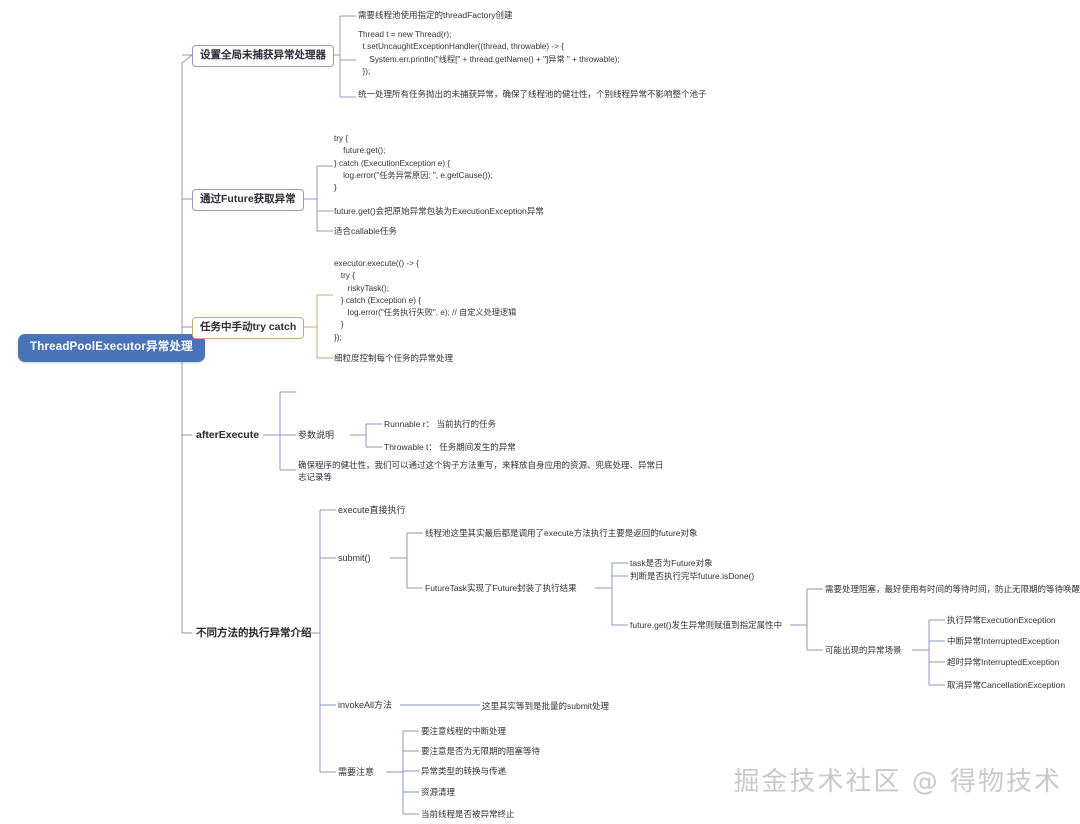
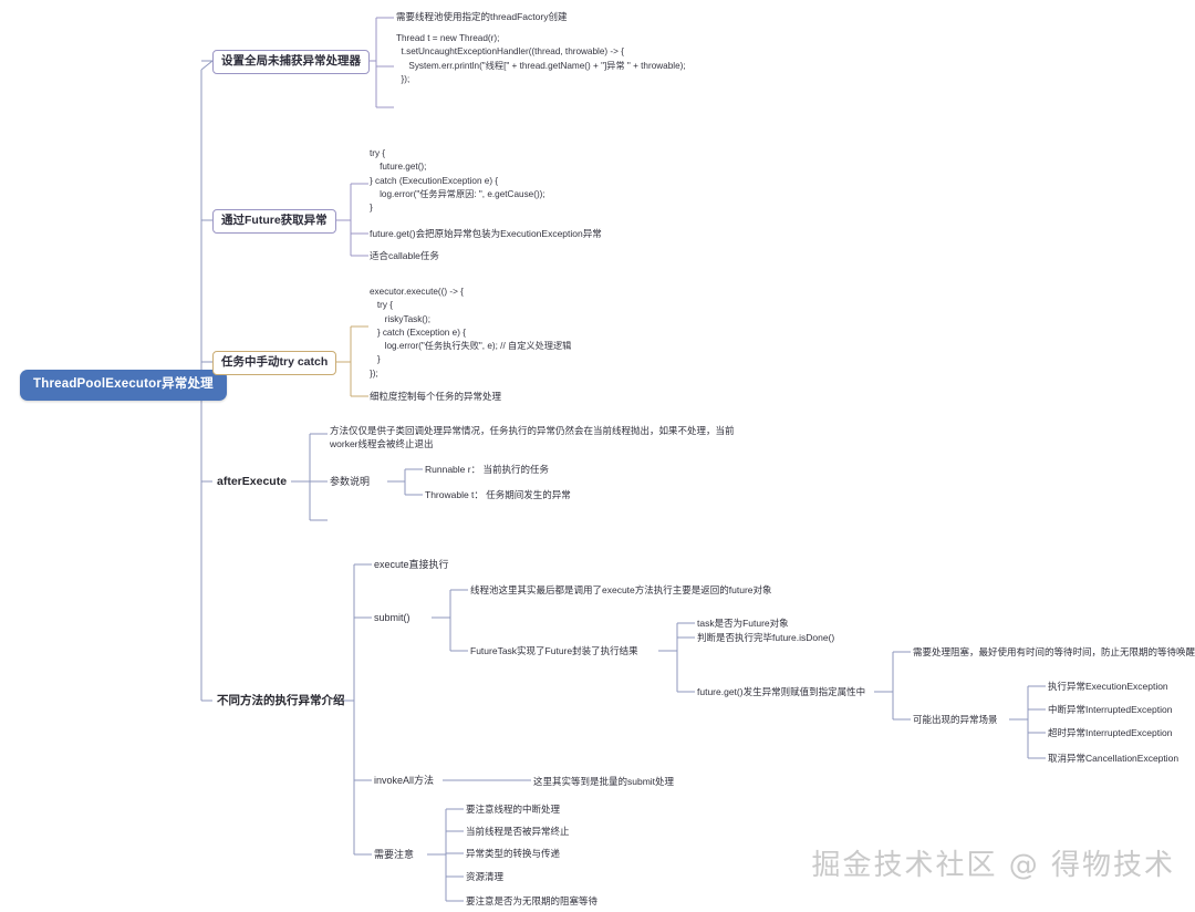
  ThreadPoolExecutor异常处理
  设置全局未捕获异常处理器
  需要线程池使用指定的threadFactory创建
  Thread t = new Thread(r);
  t.setUncaughtExceptionHandler((thread, throwable) -> {
  System.err.println("线程[" + thread.getName() + "]异常 " + throwable);
  });
- 统一处理所有任务抛出的未捕获异常，确保了线程池的健壮性，个别线程异常不影响整个池子
  通过Future获取异常
  try {
  future.get();
  } catch (ExecutionException e) {
  log.error("任务异常原因: ", e.getCause());
  }
  future.get()会把原始异常包装为ExecutionException异常
  适合callable任务
  任务中手动try catch
  executor.execute(() -> {
  try {
  riskyTask();
  } catch (Exception e) {
  log.error("任务执行失败", e); // 自定义处理逻辑
  }
  });
  细粒度控制每个任务的异常处理
  afterExecute
+ 方法仅仅是供子类回调处理异常情况，任务执行的异常仍然会在当前线程抛出，如果不处理，当前worker线程会被终止退出
  参数说明
  Runnable r： 当前执行的任务
  Throwable t： 任务期间发生的异常
- 确保程序的健壮性，我们可以通过这个钩子方法重写，来释放自身应用的资源、兜底处理、异常日志记录等
  不同方法的执行异常介绍
  execute直接执行
  submit()
  线程池这里其实最后都是调用了execute方法执行主要是返回的future对象
  FutureTask实现了Future封装了执行结果
  task是否为Future对象
  判断是否执行完毕future.isDone()
  future.get()发生异常则赋值到指定属性中
  需要处理阻塞，最好使用有时间的等待时间，防止无限期的等待唤醒
  可能出现的异常场景
  执行异常ExecutionException
  中断异常InterruptedException
  超时异常InterruptedException
  取消异常CancellationException
  invokeAll方法
  这里其实等到是批量的submit处理
  需要注意
  要注意线程的中断处理
- 要注意是否为无限期的阻塞等待
+ 当前线程是否被异常终止
  异常类型的转换与传递
  资源清理
- 当前线程是否被异常终止
+ 要注意是否为无限期的阻塞等待
  掘金技术社区 @ 得物技术
